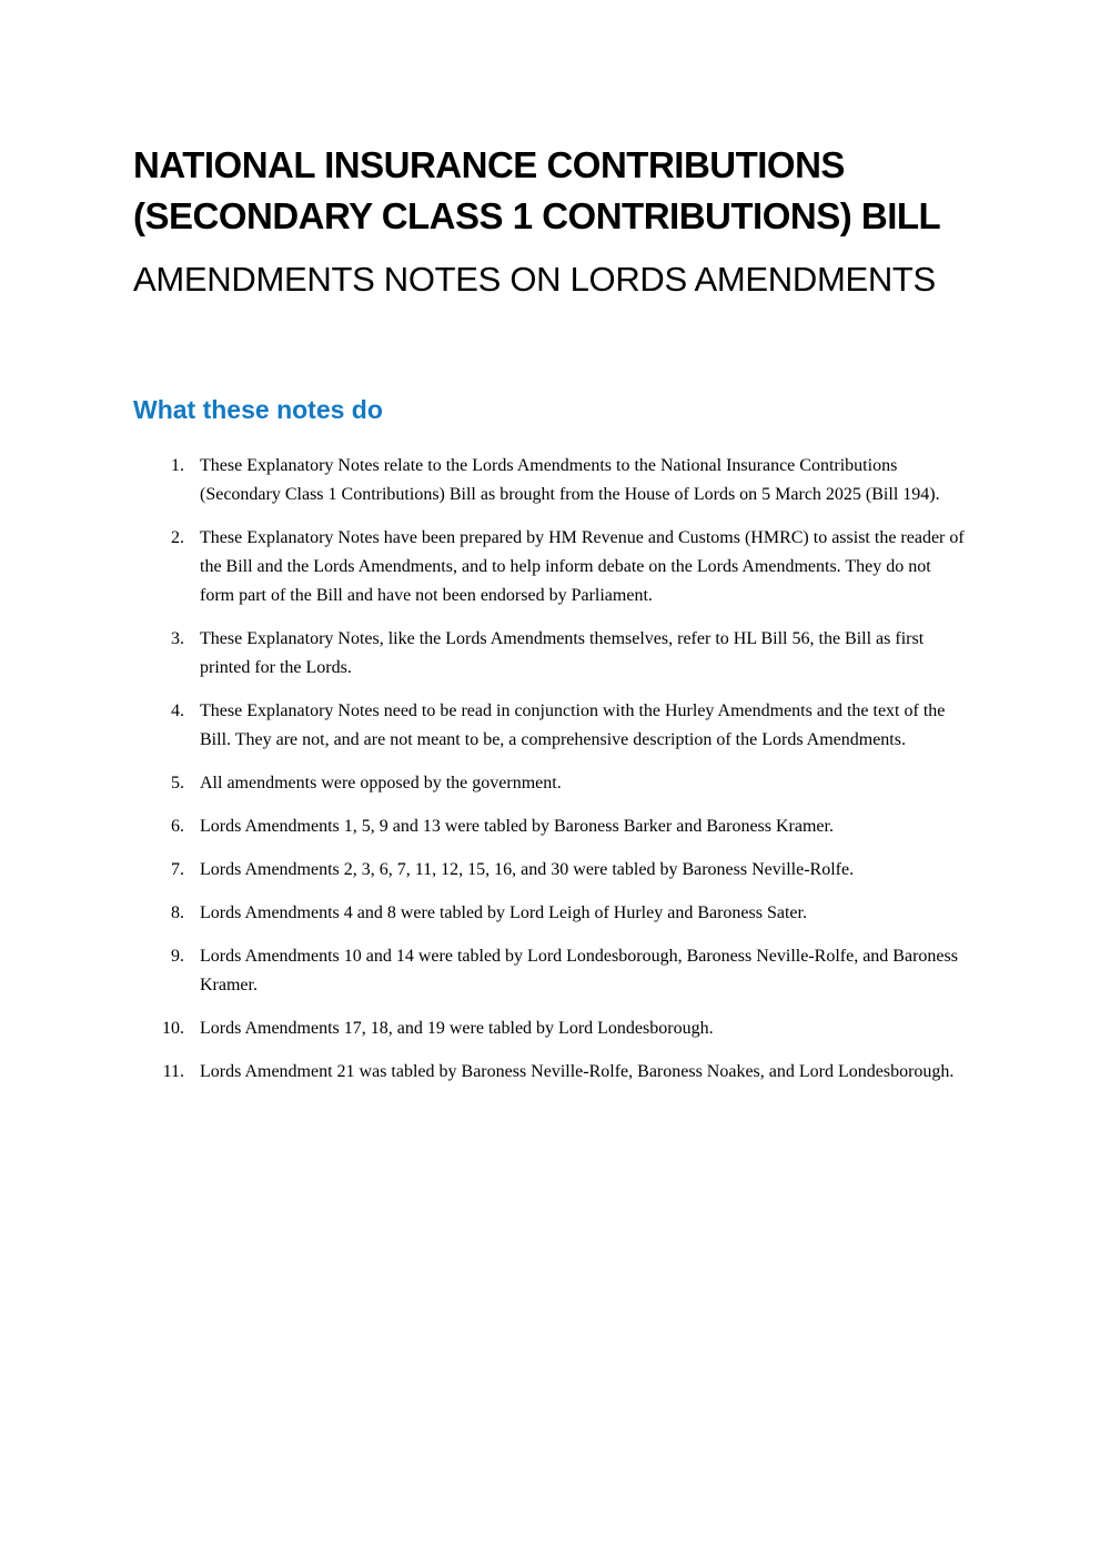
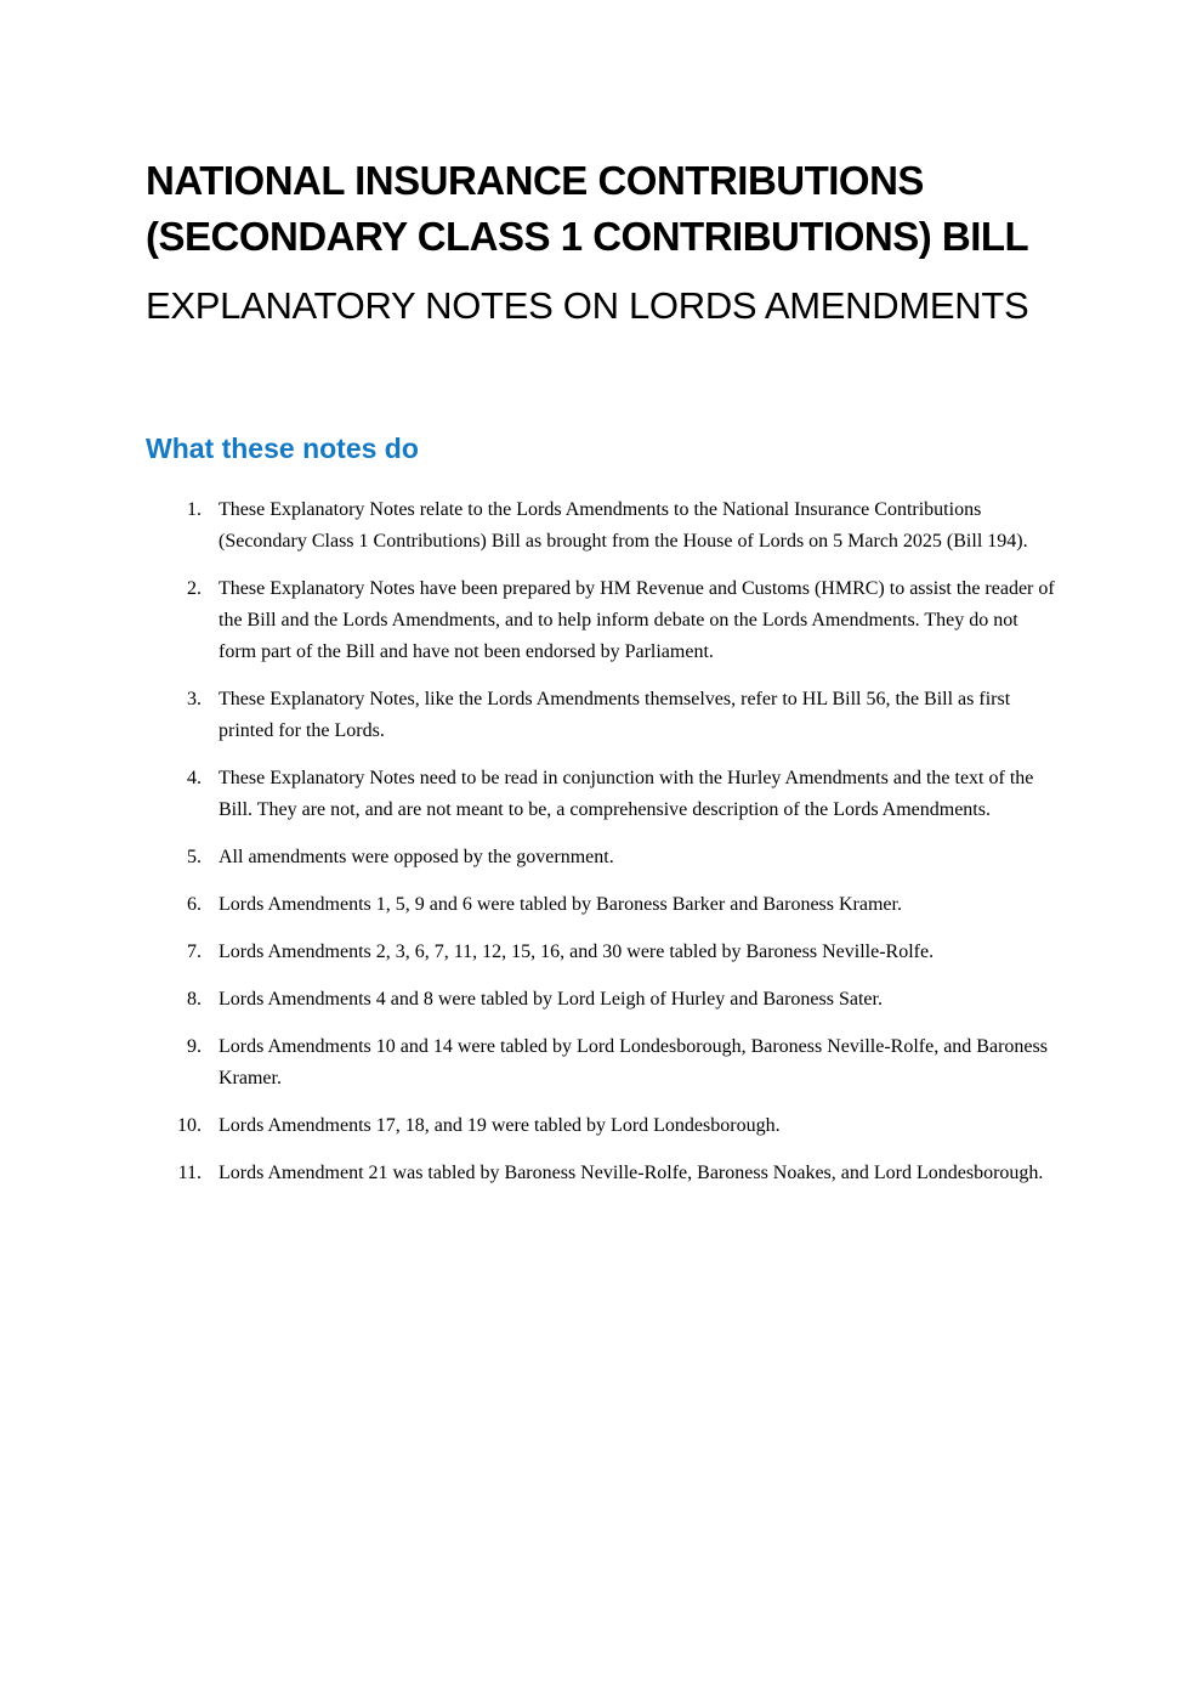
  NATIONAL INSURANCE CONTRIBUTIONS (SECONDARY CLASS 1 CONTRIBUTIONS) BILL
- AMENDMENTS NOTES ON LORDS AMENDMENTS
+ EXPLANATORY NOTES ON LORDS AMENDMENTS
  What these notes do
  1.
  These Explanatory Notes relate to the Lords Amendments to the National Insurance Contributions (Secondary Class 1 Contributions) Bill as brought from the House of Lords on 5 March 2025 (Bill 194).
  2.
  These Explanatory Notes have been prepared by HM Revenue and Customs (HMRC) to assist the reader of the Bill and the Lords Amendments, and to help inform debate on the Lords Amendments. They do not form part of the Bill and have not been endorsed by Parliament.
  3.
  These Explanatory Notes, like the Lords Amendments themselves, refer to HL Bill 56, the Bill as first printed for the Lords.
  4.
  These Explanatory Notes need to be read in conjunction with the Hurley Amendments and the text of the Bill. They are not, and are not meant to be, a comprehensive description of the Lords Amendments.
  5.
  All amendments were opposed by the government.
  6.
- Lords Amendments 1, 5, 9 and 13 were tabled by Baroness Barker and Baroness Kramer.
+ Lords Amendments 1, 5, 9 and 6 were tabled by Baroness Barker and Baroness Kramer.
  7.
  Lords Amendments 2, 3, 6, 7, 11, 12, 15, 16, and 30 were tabled by Baroness Neville-Rolfe.
  8.
  Lords Amendments 4 and 8 were tabled by Lord Leigh of Hurley and Baroness Sater.
  9.
  Lords Amendments 10 and 14 were tabled by Lord Londesborough, Baroness Neville-Rolfe, and Baroness Kramer.
  10.
  Lords Amendments 17, 18, and 19 were tabled by Lord Londesborough.
  11.
  Lords Amendment 21 was tabled by Baroness Neville-Rolfe, Baroness Noakes, and Lord Londesborough.
